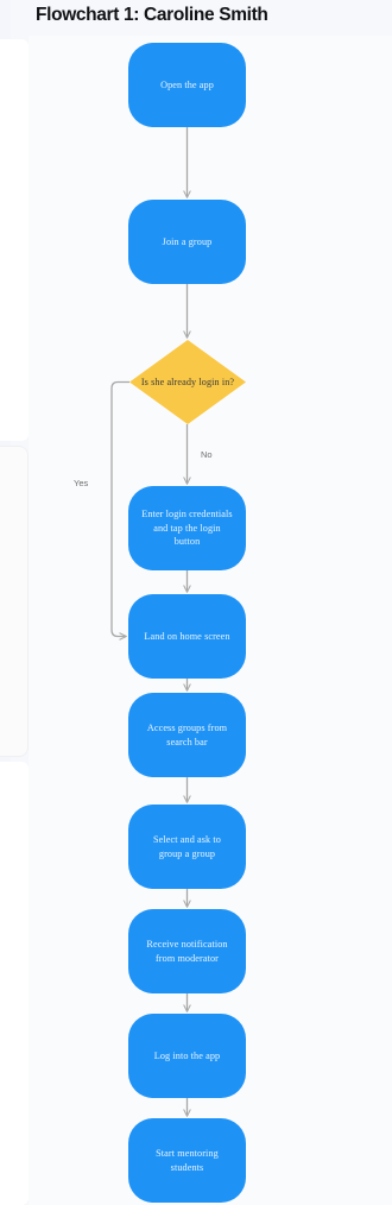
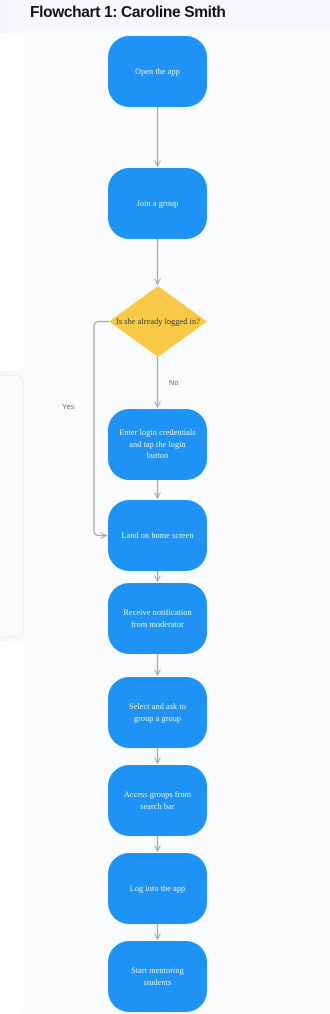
  Flowchart 1: Caroline Smith
  Open the app
  Join a group
- Is she already login in?
+ Is she already logged in?
  Yes
  No
  Enter login credentials and tap the login button
  Land on home screen
- Access groups from search bar
+ Receive notification from moderator
  Select and ask to group a group
- Receive notification from moderator
+ Access groups from search bar
  Log into the app
  Start mentoring students
